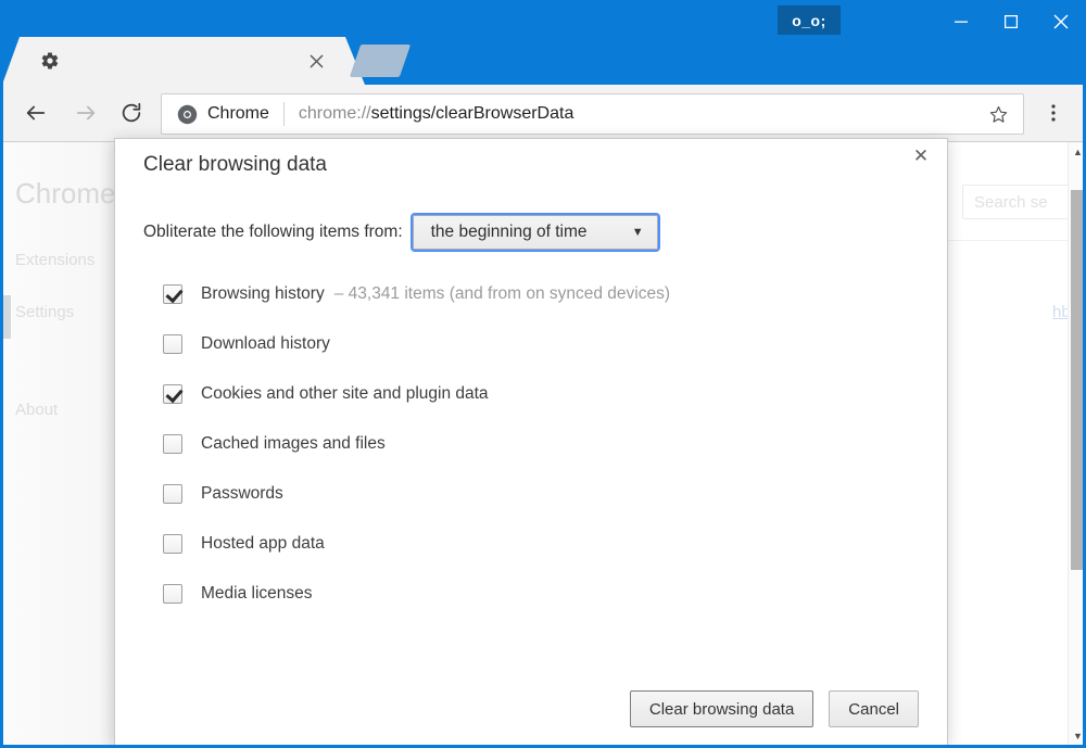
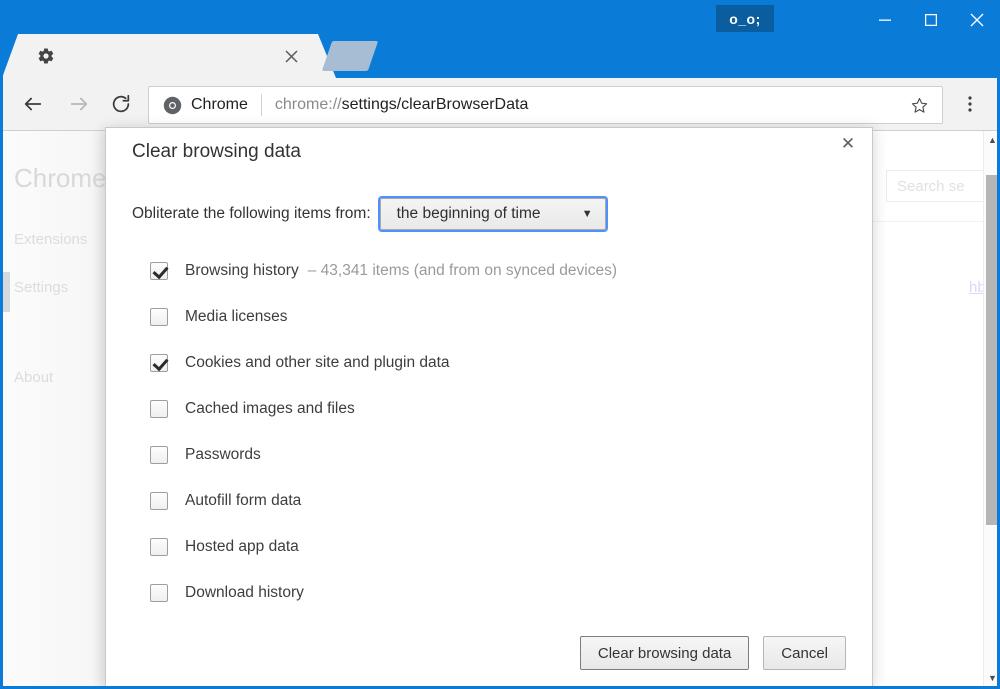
  o_o;
  Chrome
  chrome://settings/clearBrowserData
  Chrome
  Extensions
  Settings
  About
  Search se
  ▲
  ▼
  ✕
  Clear browsing data
  Obliterate the following items from:
  the beginning of time
  ▼
  Browsing history
  – 43,341 items (and from on synced devices)
- Download history
+ Media licenses
  Cookies and other site and plugin data
  Cached images and files
  Passwords
+ Autofill form data
  Hosted app data
- Media licenses
+ Download history
  Clear browsing data
  Cancel
